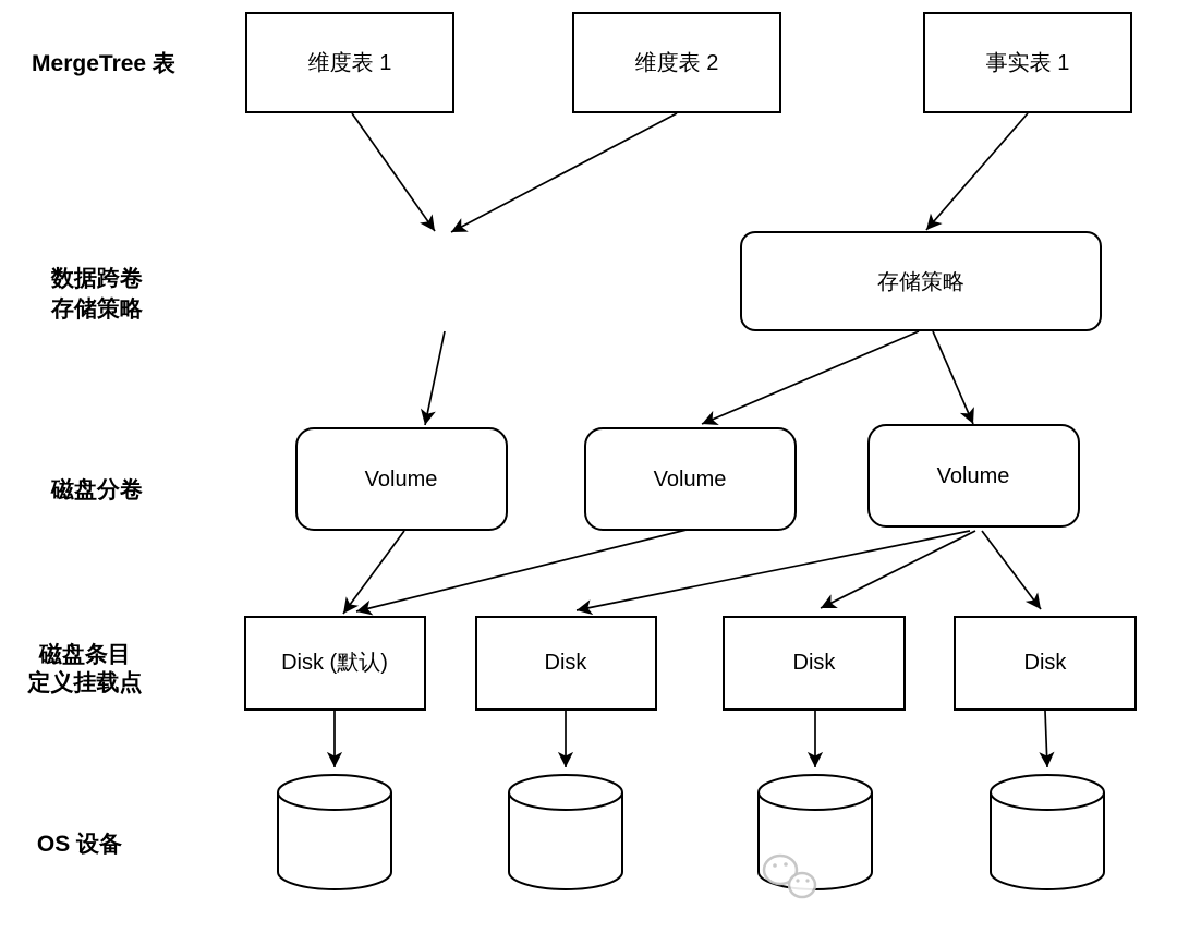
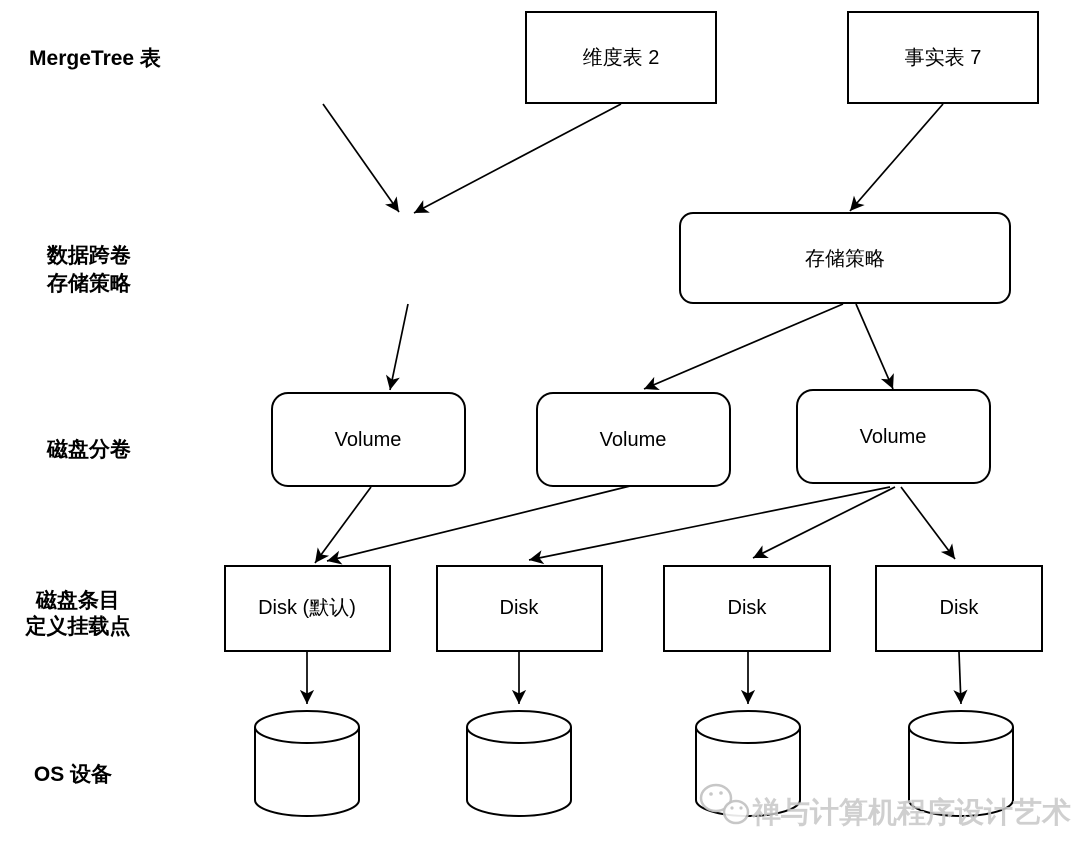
  MergeTree 表
  数据跨卷
  存储策略
  磁盘分卷
  磁盘条目
  定义挂载点
  OS 设备
- 维度表 1
  维度表 2
- 事实表 1
+ 事实表 7
  存储策略
  Volume
  Volume
  Volume
  Disk (默认)
  Disk
  Disk
  Disk
+ 禅与计算机程序设计艺术
